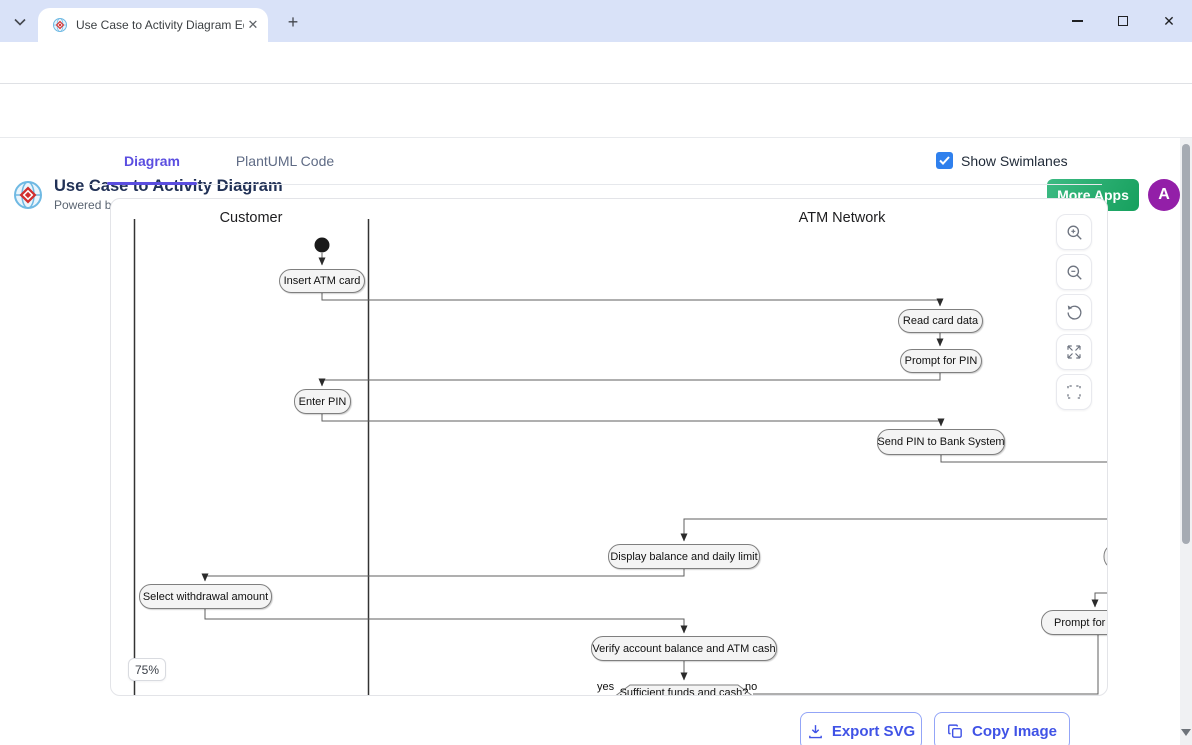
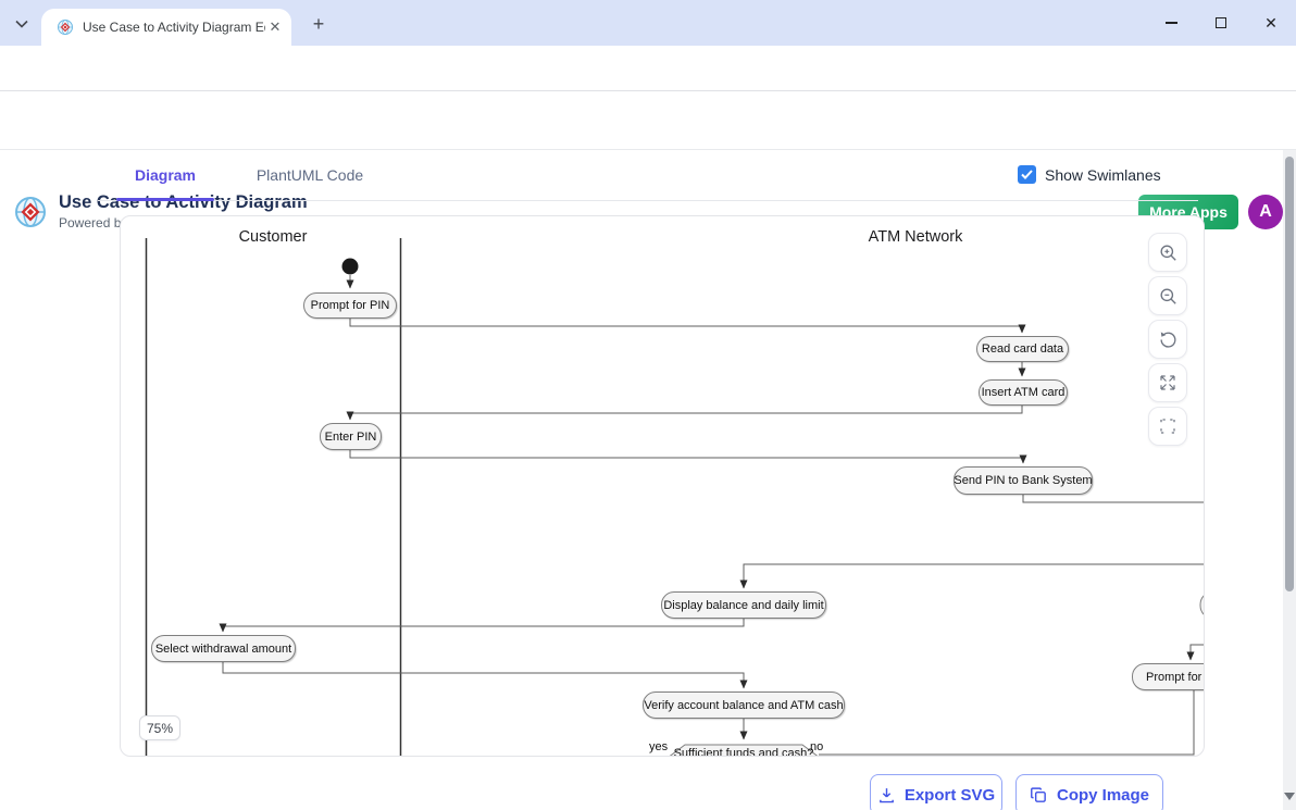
  Use Case to Activity Diagram E
  ✕
  +
  ✕
  Use Case to Activity Diagram
  More Apps
  A
  Diagram
  PlantUML Code
  Show Swimlanes
  Customer
  ATM Network
- Insert ATM card
+ Prompt for PIN
  Read card data
- Prompt for PIN
+ Insert ATM card
  Enter PIN
  Send PIN to Bank System
  Display balance and daily limit
  Select withdrawal amount
  Verify account balance and ATM cash
  Prompt for
  Sufficient funds and cash?
  yes
  no
  75%
  Export SVG
  Copy Image
